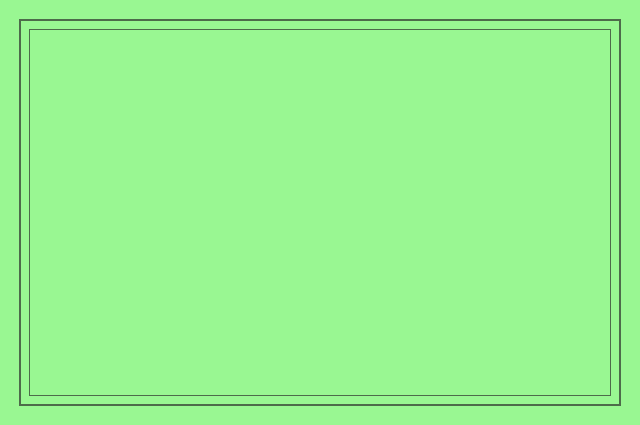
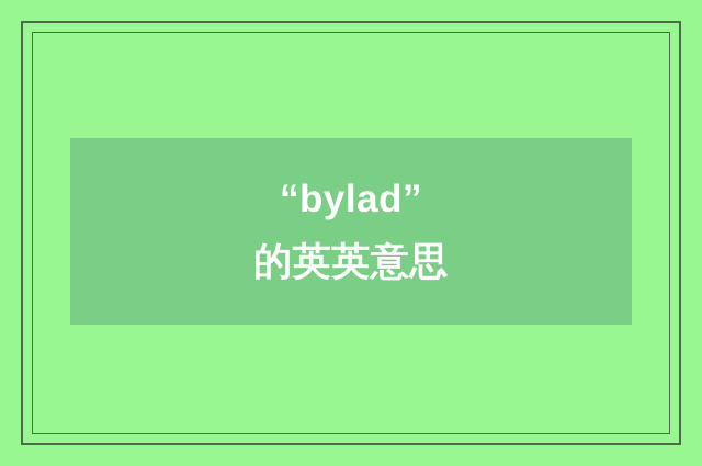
+ “bylad” 的英英意思
